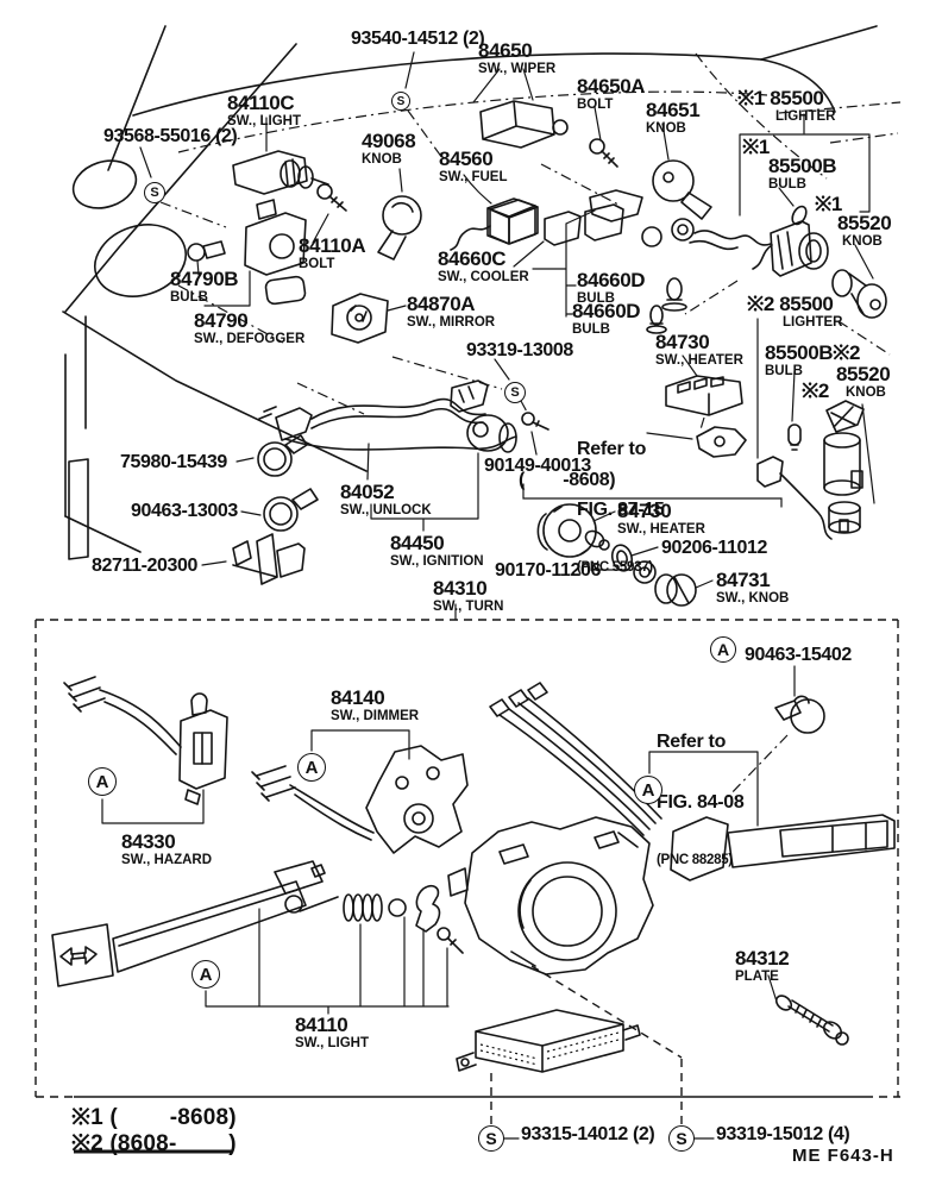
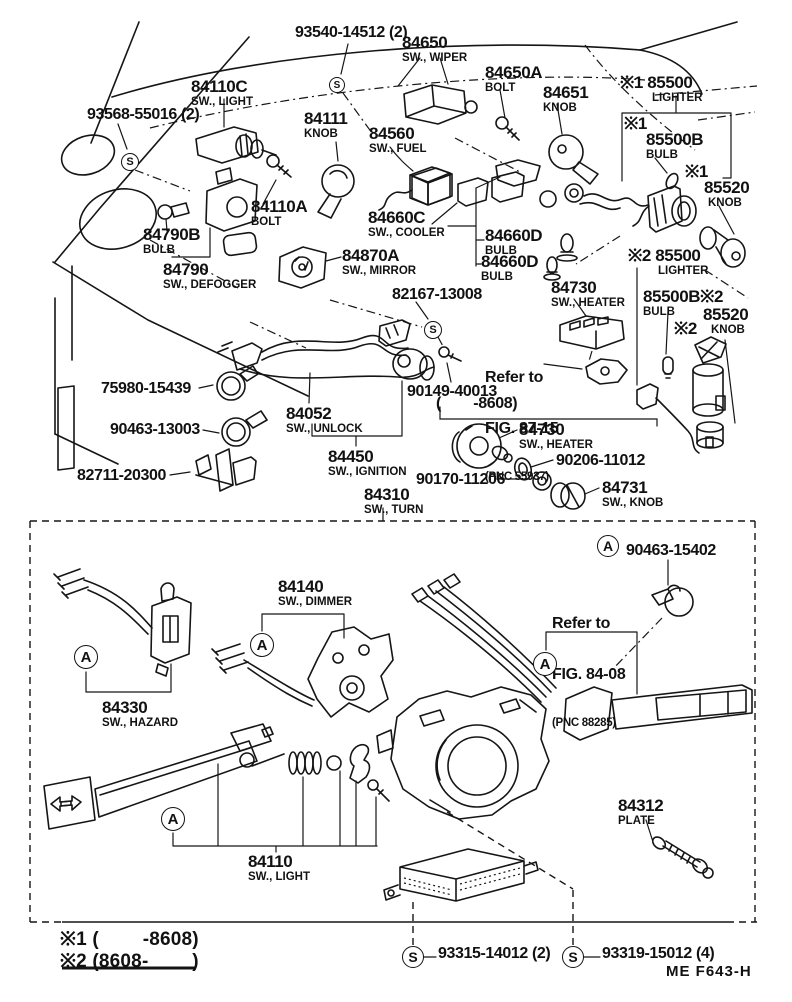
  93540-14512 (2)
  84650
  SW., WIPER
  84650A
  BOLT
  84651
  KNOB
  ※1 85500
  LIGHTER
  84110C
  SW., LIGHT
  93568-55016 (2)
- 49068
+ 84111
  KNOB
  84560
  SW., FUEL
  ※1
  85500B
  BULB
  ※1
  85520
  KNOB
  84110A
  BOLT
  84790B
  BULB
  84660C
  SW., COOLER
  84790
  SW., DEFOGGER
  84870A
  SW., MIRROR
  84660D
  BULB
  84660D
  BULB
  ※2 85500
  LIGHTER
  84730
  SW., HEATER
- 93319-13008
+ 82167-13008
  85500B※2
  BULB
  ※2
  85520
  KNOB
  Refer to
  FIG. 87-15
  (PNC 55937)
  90149-40013
  75980-15439
  ( -8608)
  84052
  SW., UNLOCK
  90463-13003
  84730
  SW., HEATER
  90206-11012
  84450
  SW., IGNITION
  82711-20300
  90170-11206
  84731
  SW., KNOB
  84310
  SW., TURN
  90463-15402
  84140
  SW., DIMMER
  Refer to
  FIG. 84-08
  (PNC 88285)
  84330
  SW., HAZARD
  84110
  SW., LIGHT
  84312
  PLATE
  93315-14012 (2)
  93319-15012 (4)
  S
  S
  S
  S
  S
  A
  A
  A
  A
  A
  ※1 ( -8608)
  ※2 (8608- )
  ME F643-H
